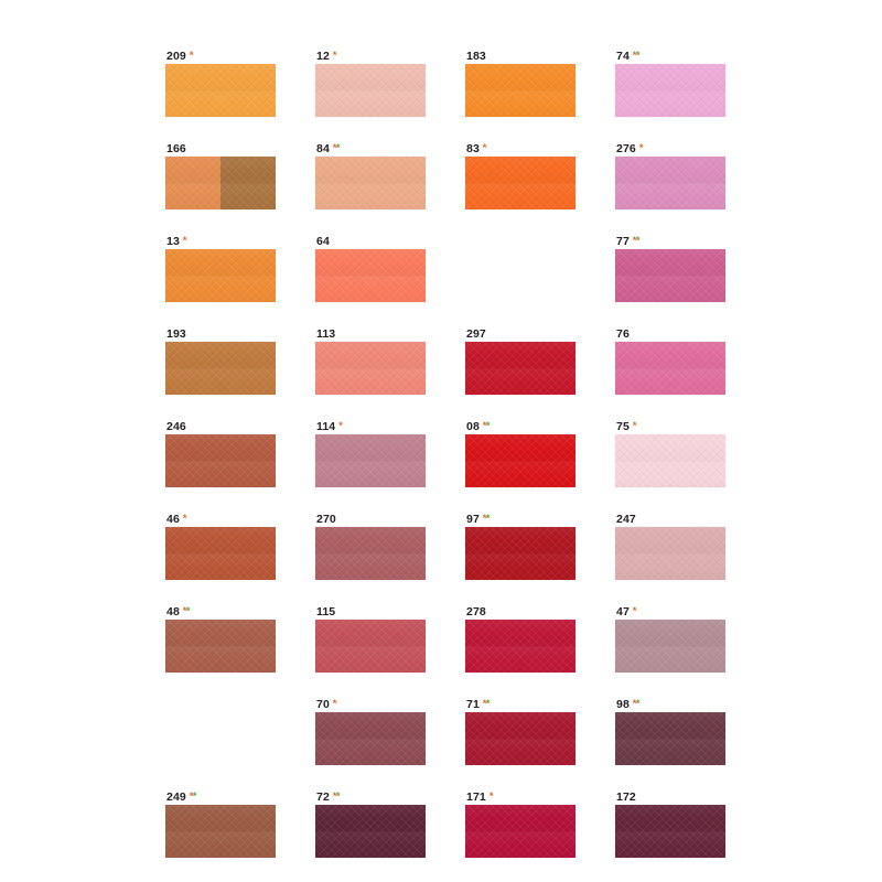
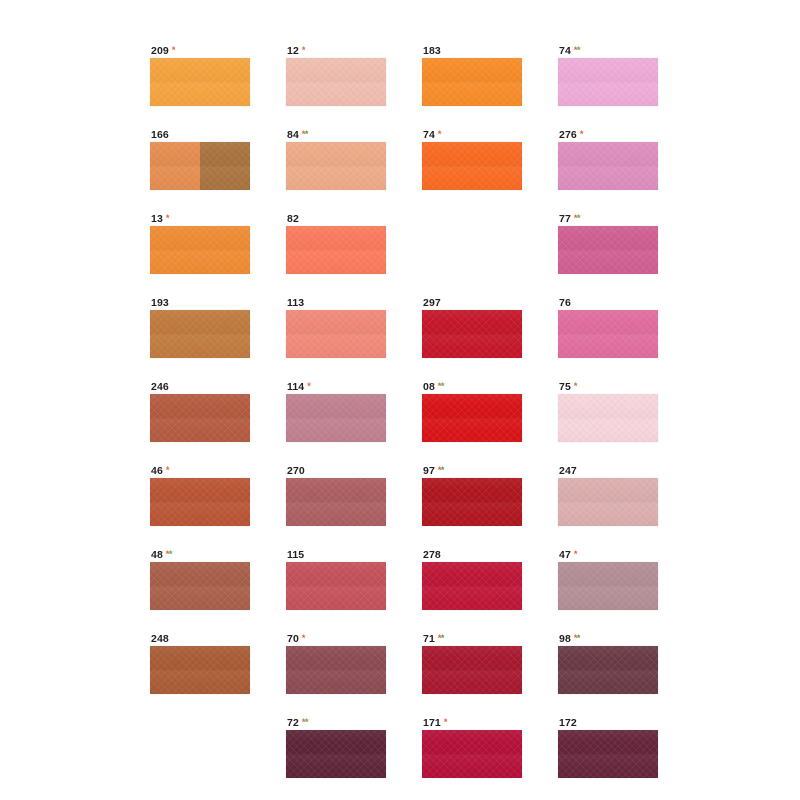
  209 *
  12 *
  183
  74 **
  166
  84 **
- 83 *
+ 74 *
  276 *
  13 *
- 64
+ 82
  77 **
  193
  113
  297
  76
  246
  114 *
  08 **
  75 *
  46 *
  270
  97 **
  247
  48 **
  115
  278
  47 *
+ 248
  70 *
  71 **
  98 **
- 249 **
  72 **
  171 *
  172
